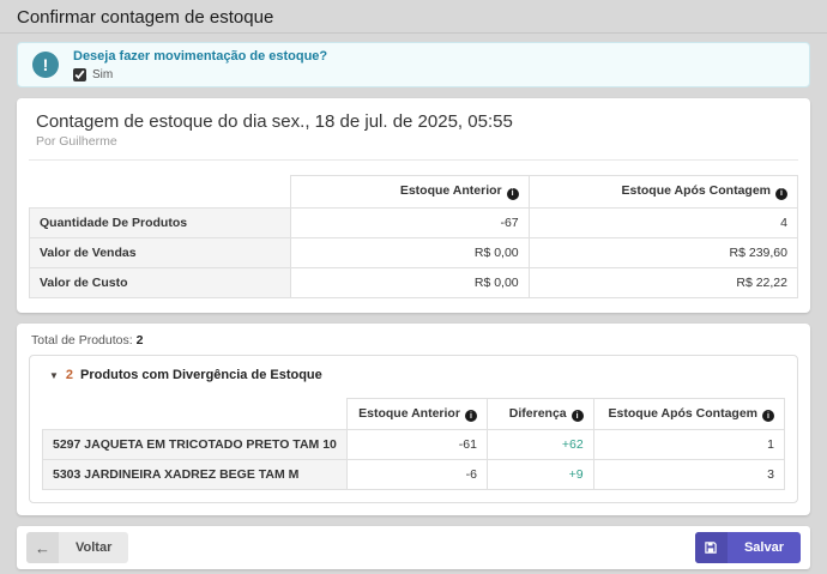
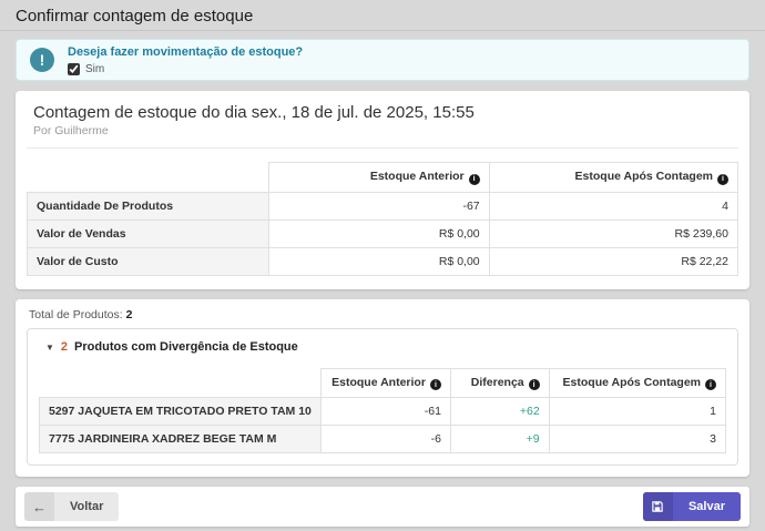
  Confirmar contagem de estoque
  !
  Deseja fazer movimentação de estoque?
  Sim
- Contagem de estoque do dia sex., 18 de jul. de 2025, 05:55
+ Contagem de estoque do dia sex., 18 de jul. de 2025, 15:55
  Por Guilherme
  	Estoque Anterior	Estoque Após Contagem
  Quantidade De Produtos	-67	4
  Valor de Vendas	R$ 0,00	R$ 239,60
  Valor de Custo	R$ 0,00	R$ 22,22
  Total de Produtos: 2
  ▼
  2
  Produtos com Divergência de Estoque
  	Estoque Anterior	Diferença	Estoque Após Contagem
  5297 JAQUETA EM TRICOTADO PRETO TAM 10	-61	+62	1
- 5303 JARDINEIRA XADREZ BEGE TAM M	-6	+9	3
+ 7775 JARDINEIRA XADREZ BEGE TAM M	-6	+9	3
  ←
  Voltar
  Salvar
